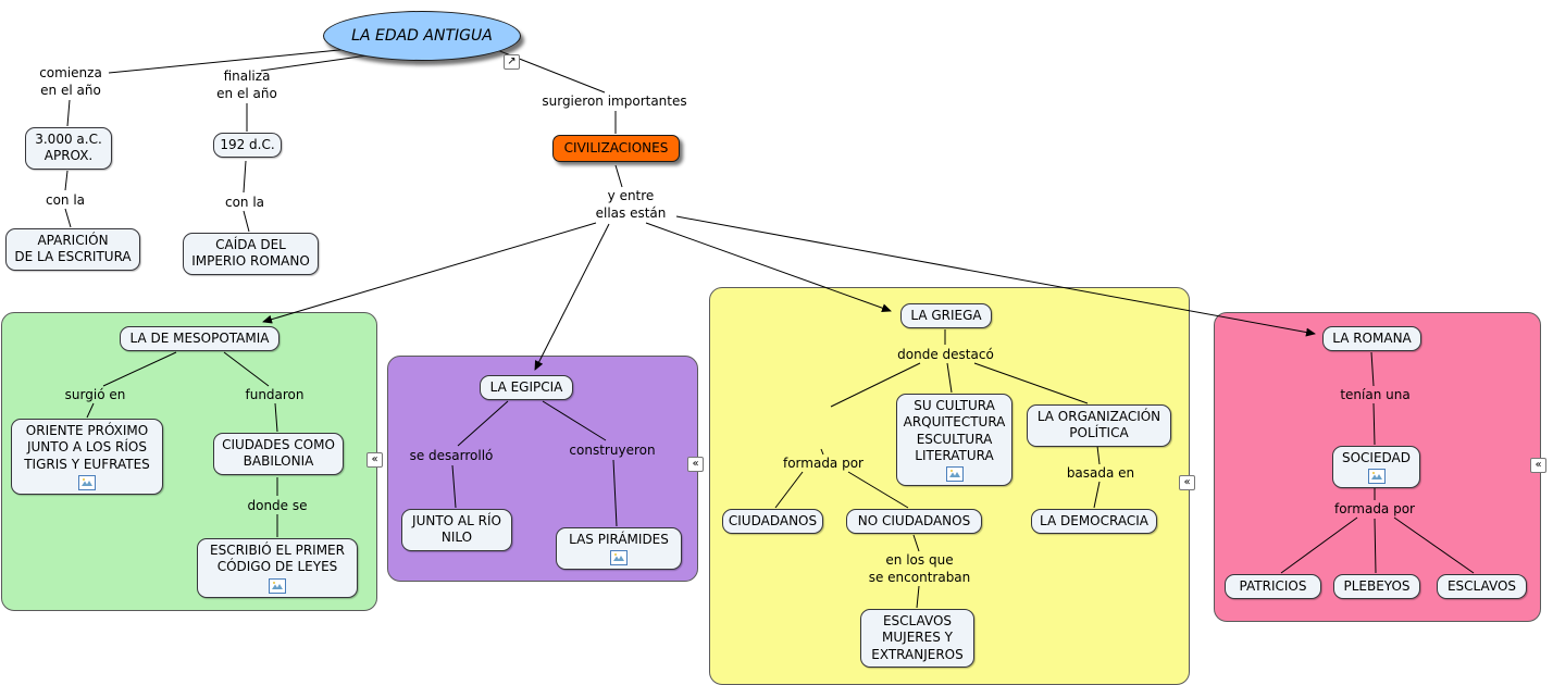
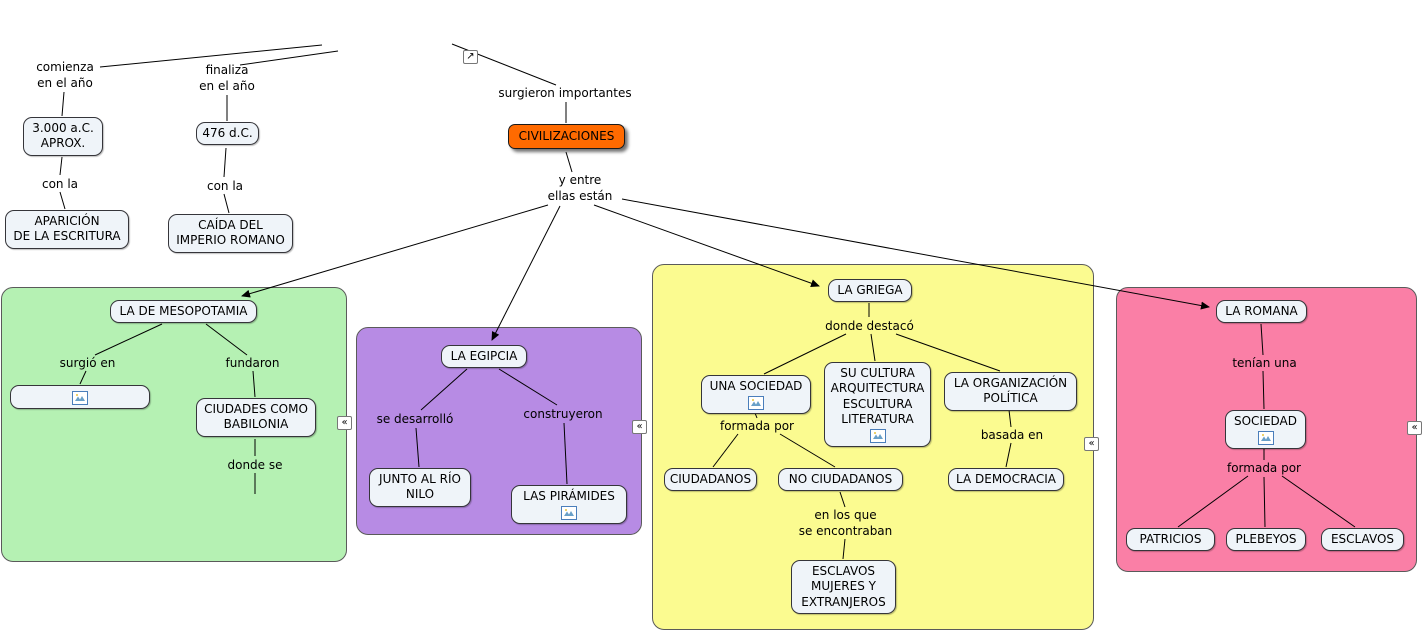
- LA EDAD ANTIGUA
  ↗
  comienza
  en el año
  finaliza
  en el año
  surgieron importantes
  con la
  con la
  y entre
  ellas están
  surgió en
  fundaron
  donde se
  se desarrolló
  construyeron
  donde destacó
  formada por
  en los que
  se encontraban
  basada en
  tenían una
  formada por
  3.000 a.C.
  APROX.
- 192 d.C.
+ 476 d.C.
  APARICIÓN
  DE LA ESCRITURA
  CAÍDA DEL
  IMPERIO ROMANO
  CIVILIZACIONES
  LA DE MESOPOTAMIA
- ORIENTE PRÓXIMO
- JUNTO A LOS RÍOS
- TIGRIS Y EUFRATES
  CIUDADES COMO
  BABILONIA
- ESCRIBIÓ EL PRIMER
- CÓDIGO DE LEYES
  LA EGIPCIA
  JUNTO AL RÍO
  NILO
  LAS PIRÁMIDES
  LA GRIEGA
+ UNA SOCIEDAD
  SU CULTURA
  ARQUITECTURA
  ESCULTURA
  LITERATURA
  LA ORGANIZACIÓN
  POLÍTICA
  CIUDADANOS
  NO CIUDADANOS
  ESCLAVOS
  MUJERES Y
  EXTRANJEROS
  LA DEMOCRACIA
  LA ROMANA
  SOCIEDAD
  PATRICIOS
  PLEBEYOS
  ESCLAVOS
  «
  «
  «
  «
